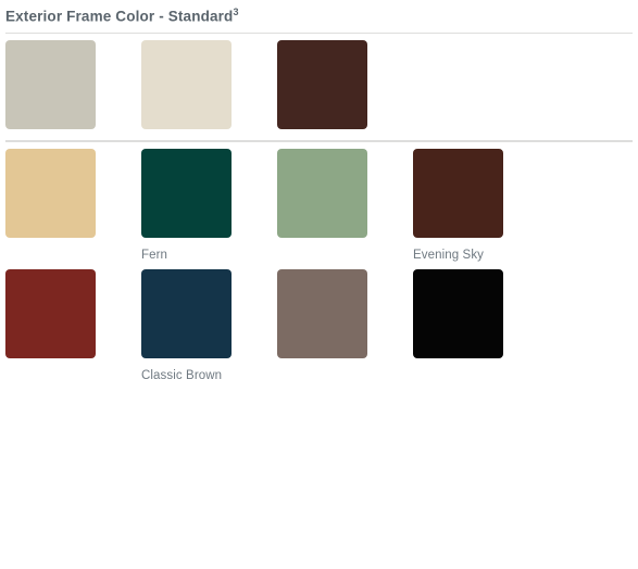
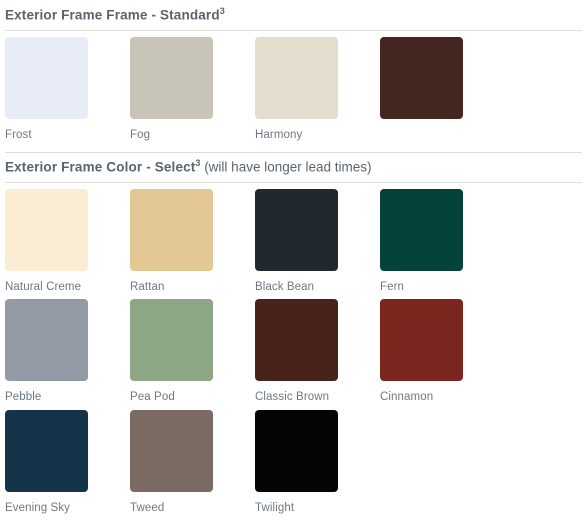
- Exterior Frame Color - Standard3
+ Exterior Frame Frame - Standard3
+ Frost
+ Fog
+ Harmony
+ Exterior Frame Color - Select3 (will have longer lead times)
+ Natural Creme
+ Rattan
+ Black Bean
  Fern
+ Pebble
+ Pea Pod
- Evening Sky
+ Classic Brown
+ Cinnamon
- Classic Brown
+ Evening Sky
+ Tweed
+ Twilight
